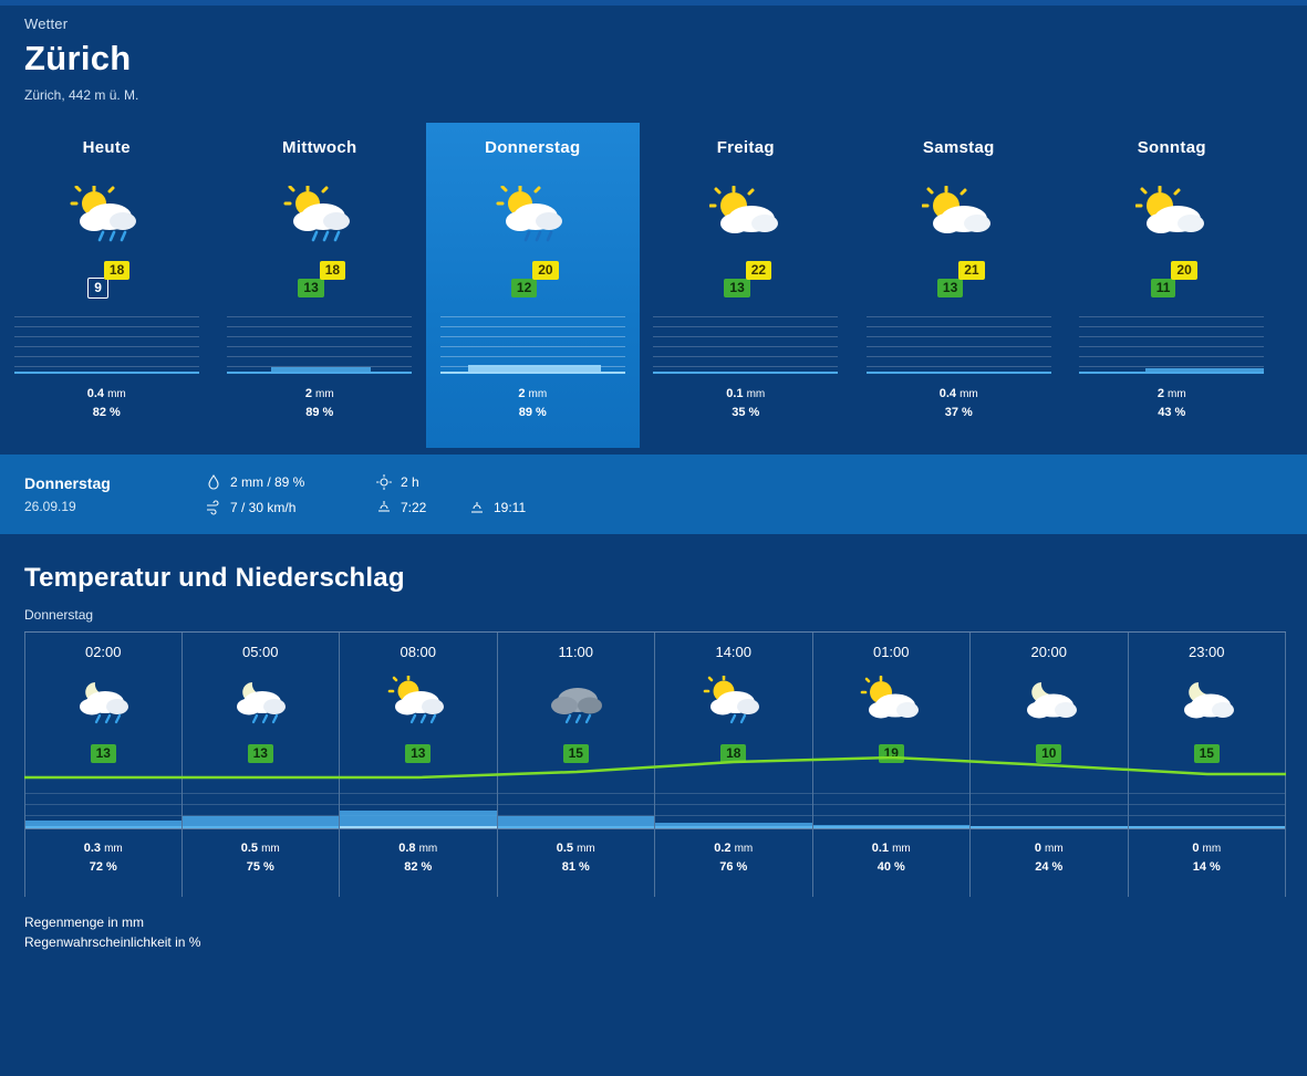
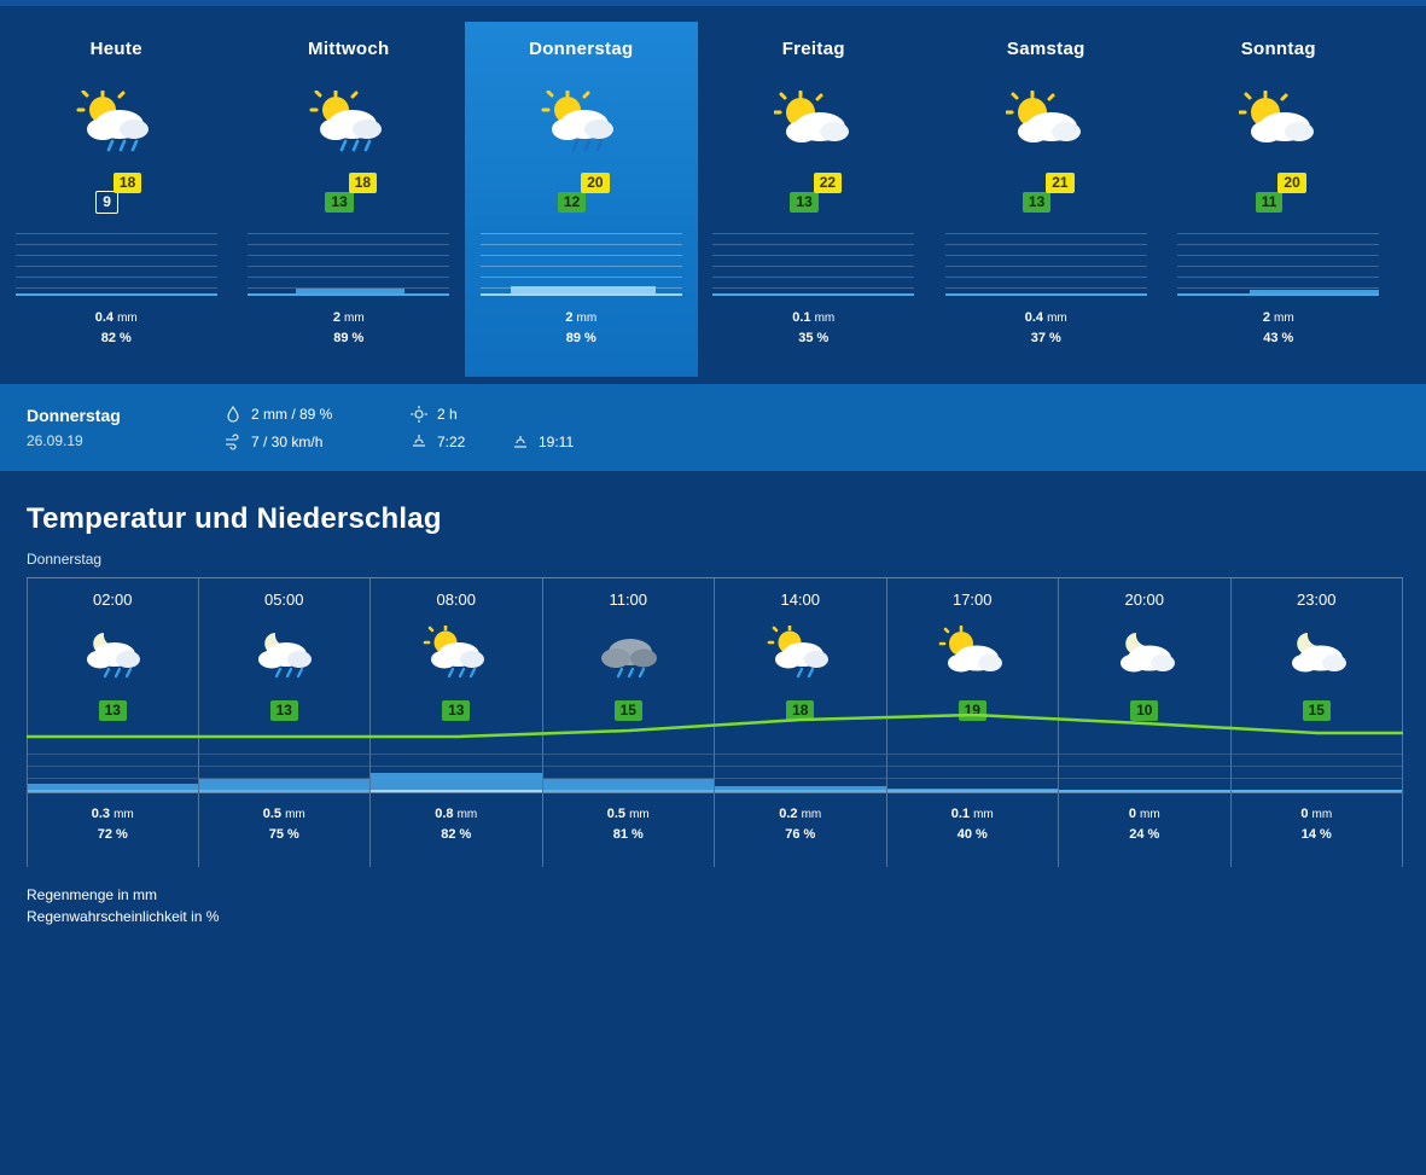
- Wetter
- Zürich
- Zürich, 442 m ü. M.
  Heute
  9
  18
  0.4 mm
  82 %
  Mittwoch
  13
  18
  2 mm
  89 %
  Donnerstag
  12
  20
  2 mm
  89 %
  Freitag
  13
  22
  0.1 mm
  35 %
  Samstag
  13
  21
  0.4 mm
  37 %
  Sonntag
  11
  20
  2 mm
  43 %
  Donnerstag
  26.09.19
  2 mm / 89 %
  7 / 30 km/h
  2 h
  7:22
  19:11
  Temperatur und Niederschlag
  Donnerstag
  02:00
  13
  0.3 mm
  72 %
  05:00
  13
  0.5 mm
  75 %
  08:00
  13
  0.8 mm
  82 %
  11:00
  15
  0.5 mm
  81 %
  14:00
  18
  0.2 mm
  76 %
- 01:00
+ 17:00
  19
  0.1 mm
  40 %
  20:00
  10
  0 mm
  24 %
  23:00
  15
  0 mm
  14 %
  Regenmenge in mm
  Regenwahrscheinlichkeit in %
